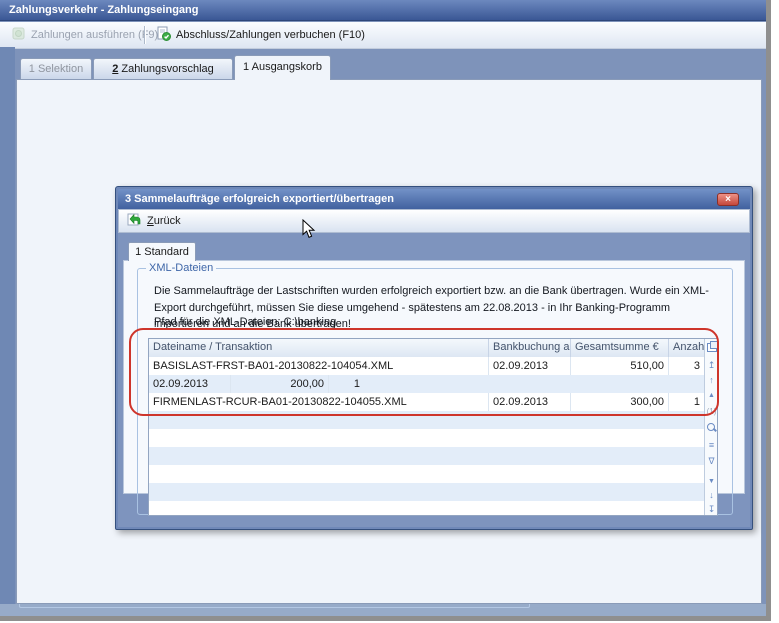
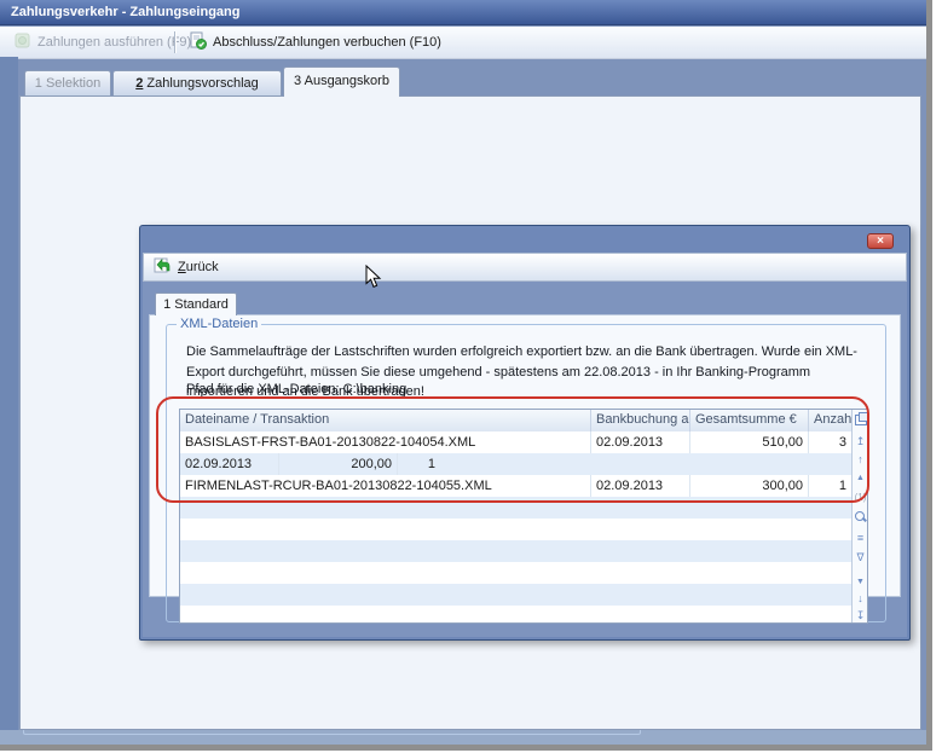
  Zahlungsverkehr - Zahlungseingang
  Zahlungen ausführen (F9)
  Abschluss/Zahlungen verbuchen (F10)
  1 Selektion
  2 Zahlungsvorschlag
- 1 Ausgangskorb
+ 3 Ausgangskorb
- 3 Sammelaufträge erfolgreich exportiert/übertragen
  ×
  Zurück
  1 Standard
  XML-Dateien
  Die Sammelaufträge der Lastschriften wurden erfolgreich exportiert bzw. an die Bank übertragen. Wurde ein XML-Export durchgeführt, müssen Sie diese umgehend - spätestens am 22.08.2013 - in Ihr Banking-Programm importieren und an die Bank übertragen!
  Pfad für die XML-Dateien: C:\banking
  Dateiname / Transaktion
  Bankbuchung a
  Gesamtsumme €
  Anzah
  BASISLAST-FRST-BA01-20130822-104054.XML
  02.09.2013
  510,00
  3
  02.09.2013
  200,00
  1
  FIRMENLAST-RCUR-BA01-20130822-104055.XML
  02.09.2013
  300,00
  1
  ↥
  ↑
  (1)
  ≡
  ∇
  ↓
  ↧
